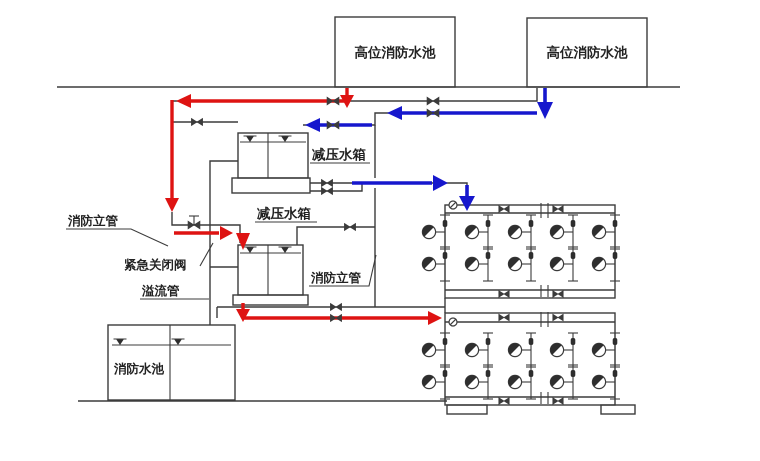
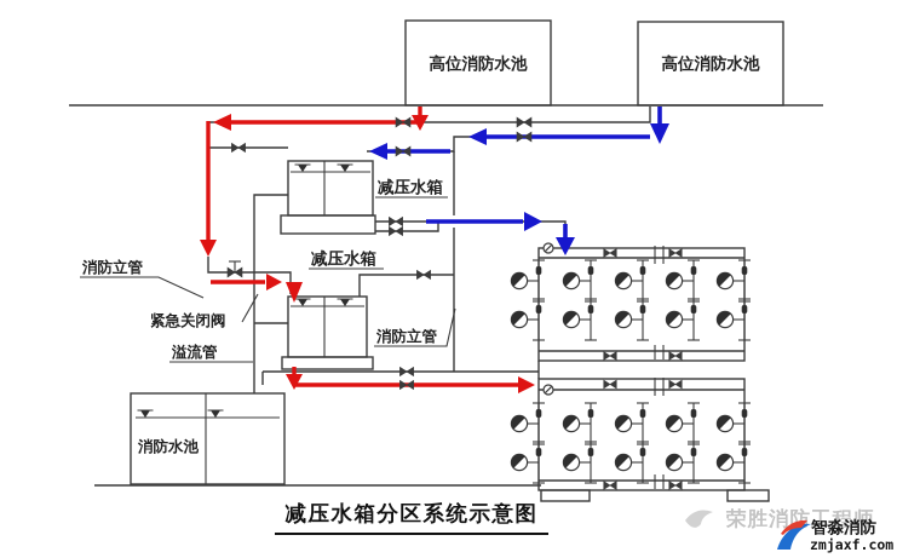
  高位消防水池
  高位消防水池
  消防水池
  减压水箱
  减压水箱
  消防立管
  紧急关闭阀
  溢流管
  消防立管
+ 减压水箱分区系统示意图
+ 荣胜消防工程师
+ 智淼消防
+ zmjaxf.com
